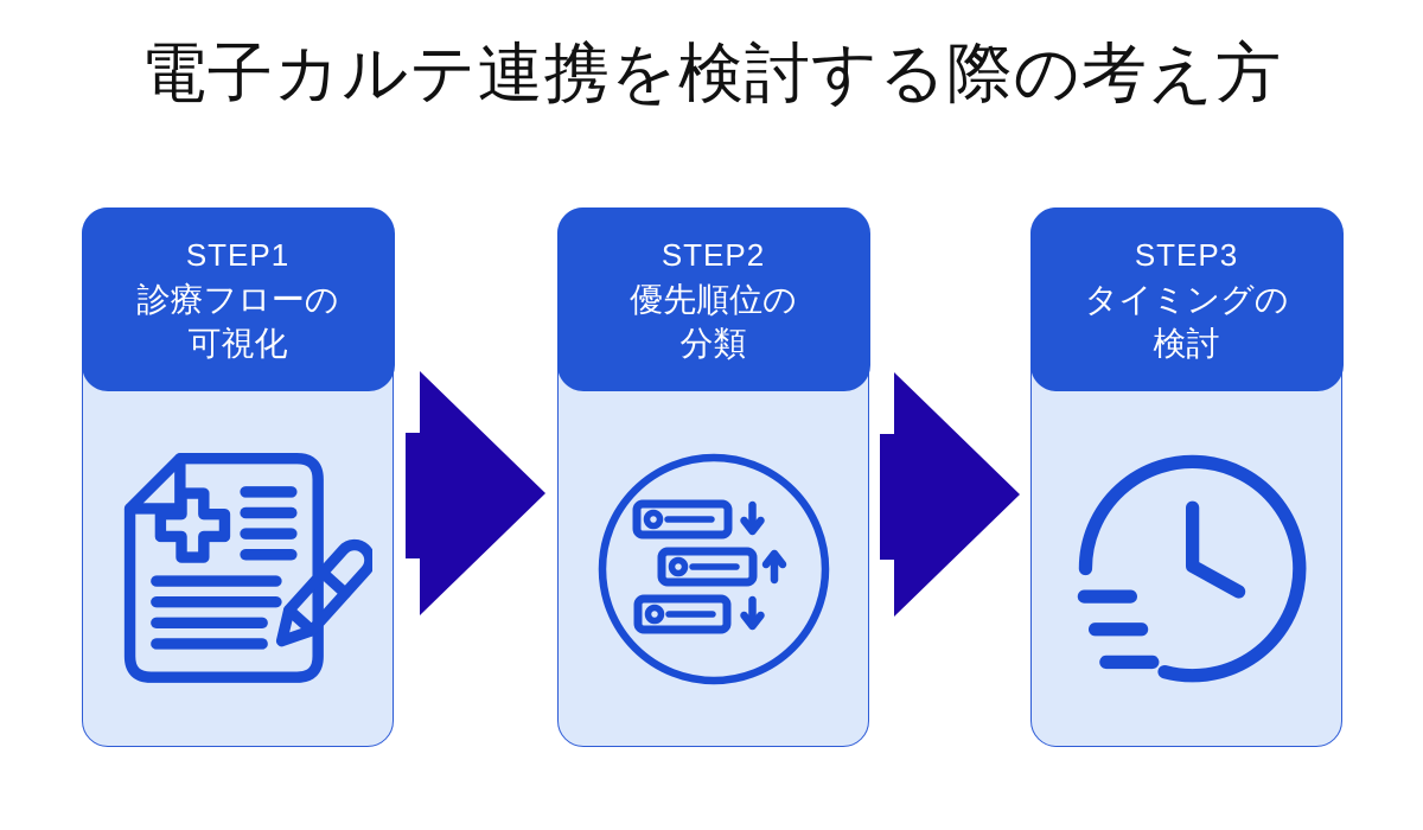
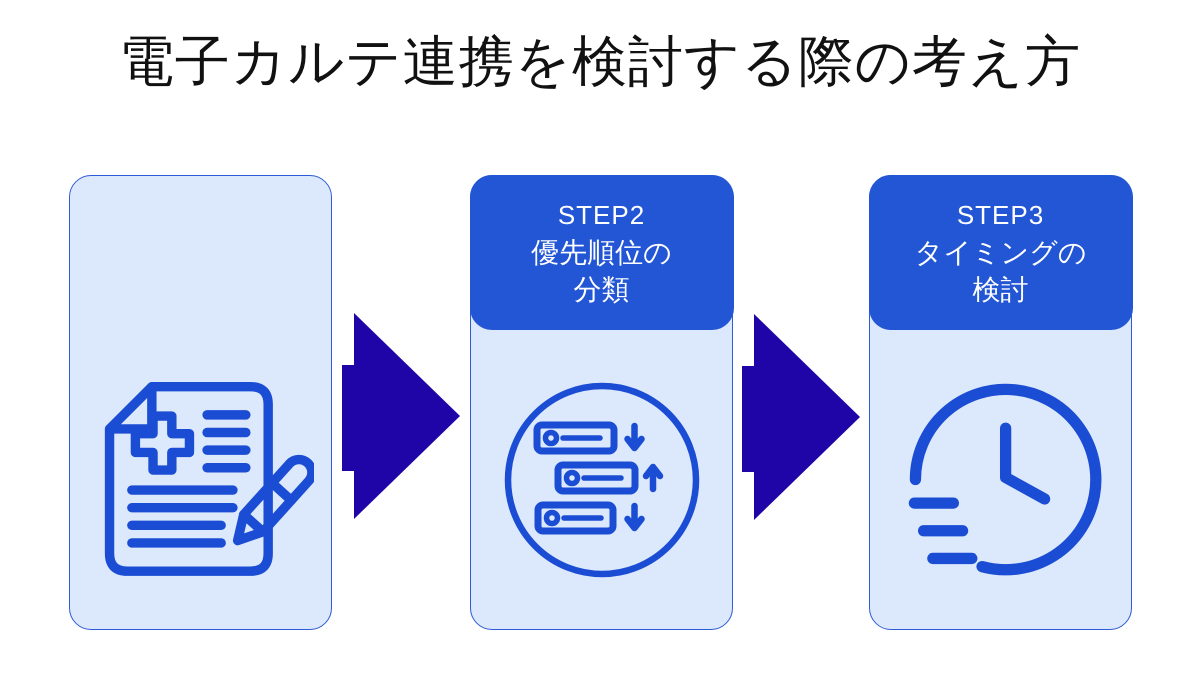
  電子カルテ連携を検討する際の考え方
- STEP1
- 診療フローの
- 可視化
  STEP2
  優先順位の
  分類
  STEP3
  タイミングの
  検討
